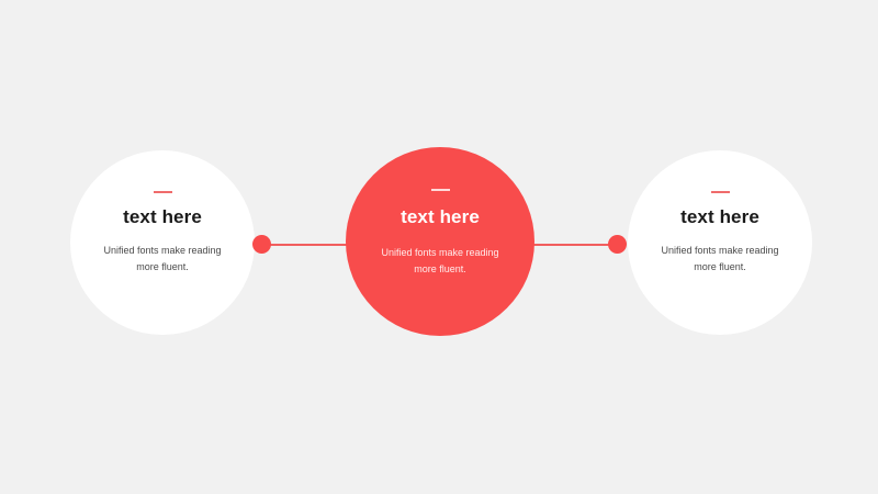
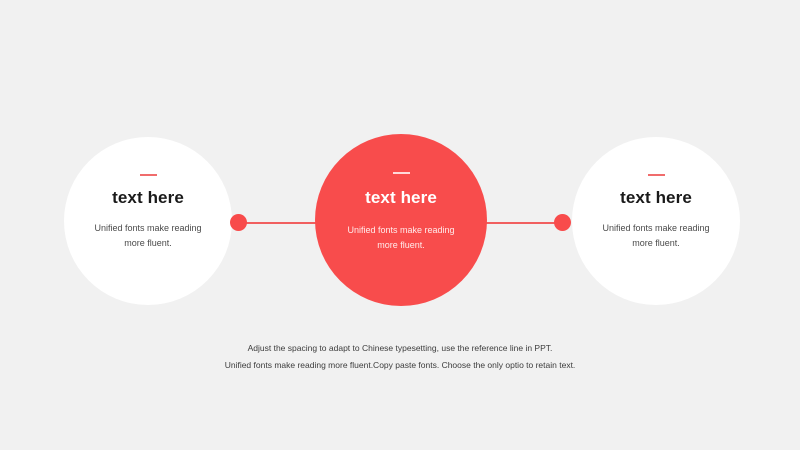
  text here
  Unified fonts make reading
  more fluent.
  text here
  Unified fonts make reading
  more fluent.
  text here
  Unified fonts make reading
  more fluent.
+ Adjust the spacing to adapt to Chinese typesetting, use the reference line in PPT.
+ Unified fonts make reading more fluent.Copy paste fonts. Choose the only optio to retain text.
